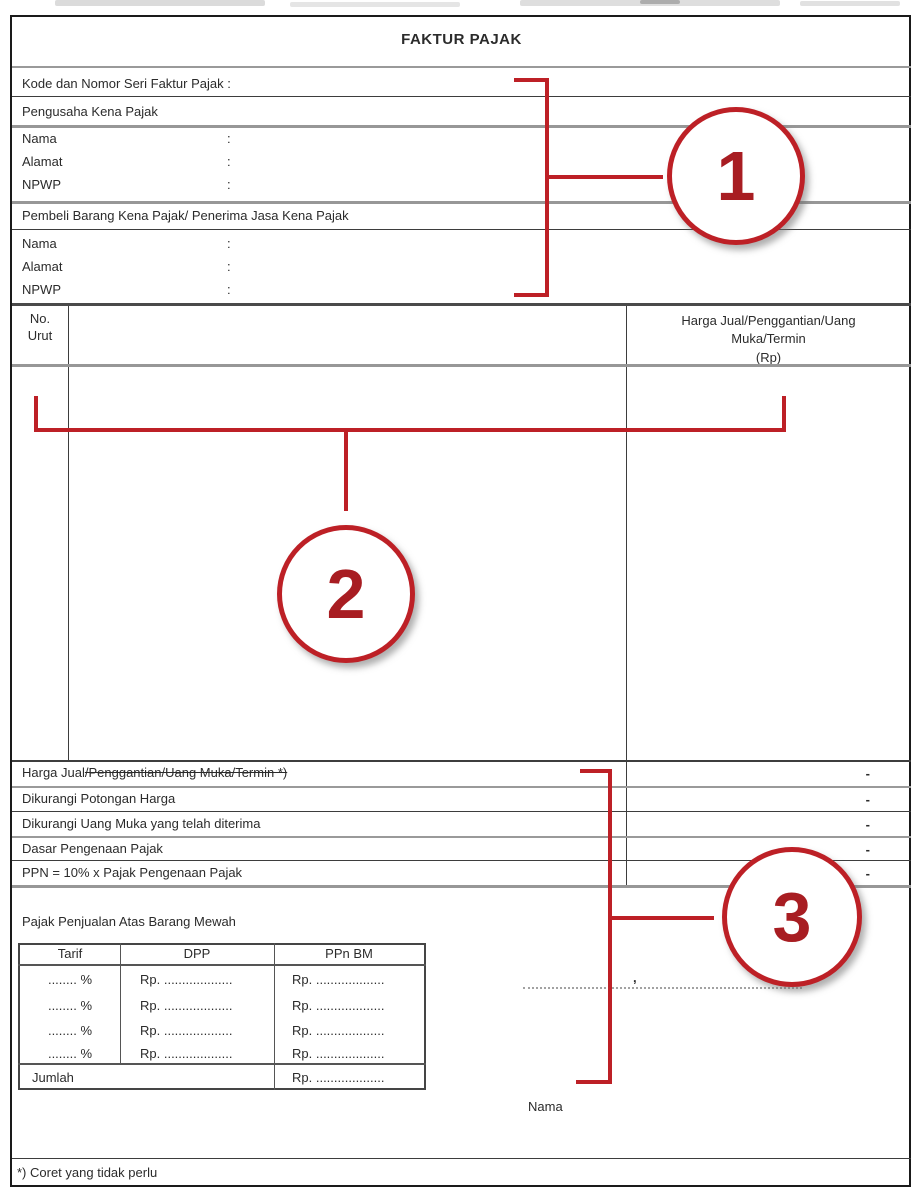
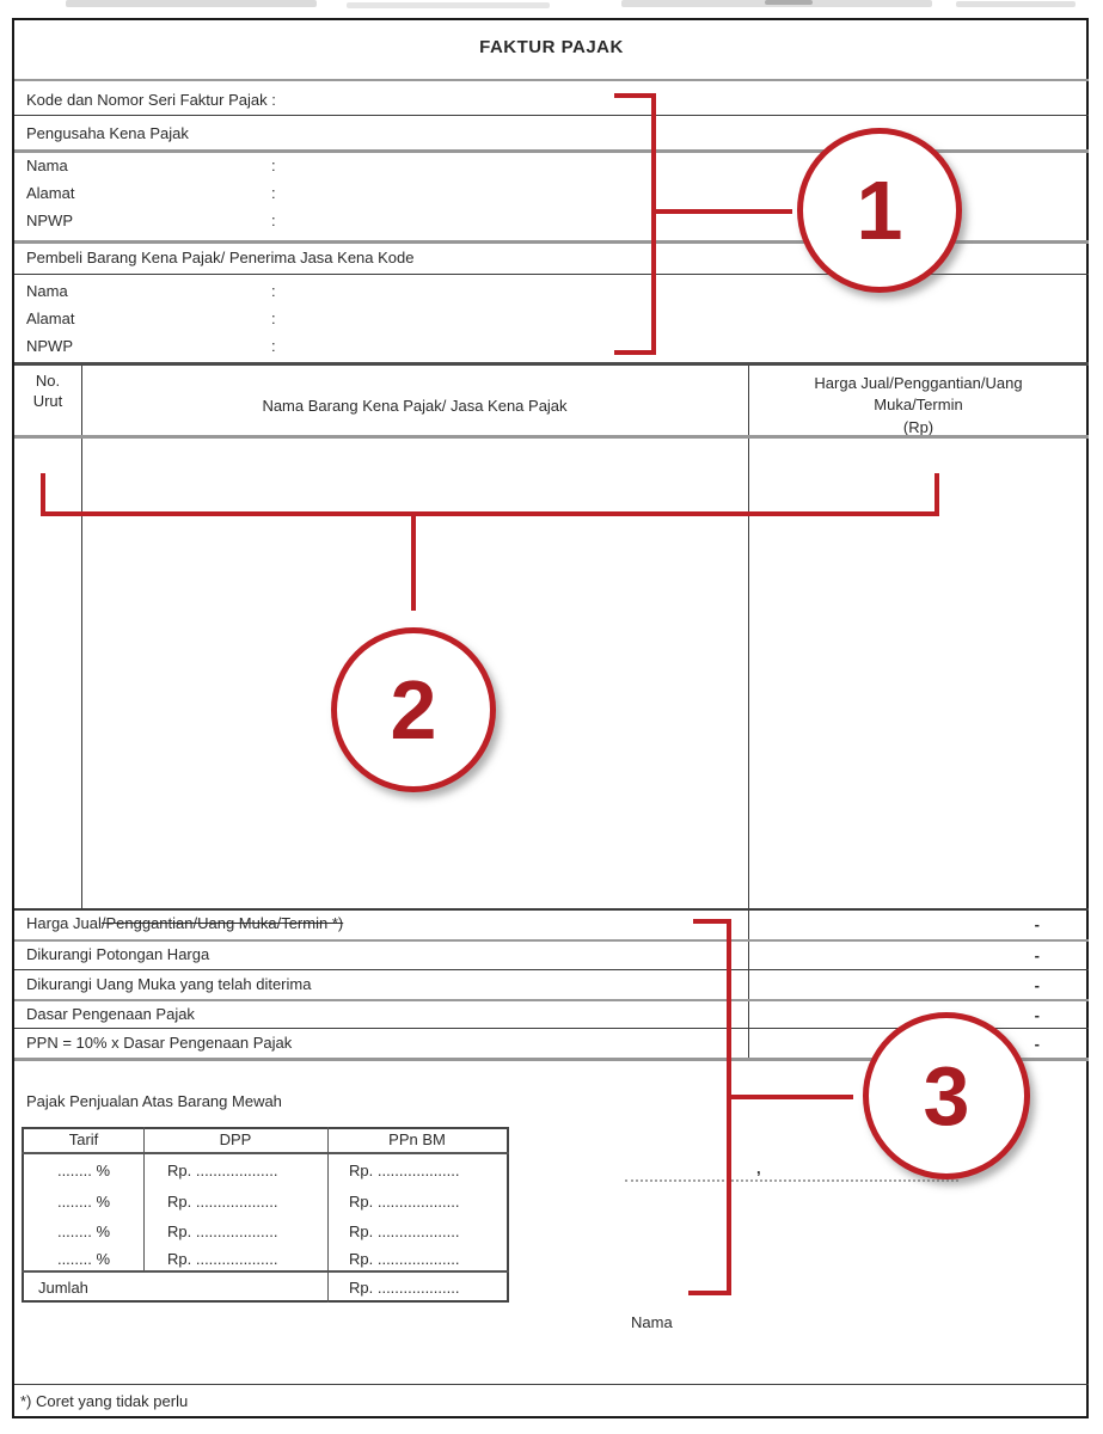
  FAKTUR PAJAK
  Kode dan Nomor Seri Faktur Pajak :
  Pengusaha Kena Pajak
  Nama
  :
  Alamat
  :
  NPWP
  :
- Pembeli Barang Kena Pajak/ Penerima Jasa Kena Pajak
+ Pembeli Barang Kena Pajak/ Penerima Jasa Kena Kode
  Nama
  :
  Alamat
  :
  NPWP
  :
  No.
  Urut
+ Nama Barang Kena Pajak/ Jasa Kena Pajak
  Harga Jual/Penggantian/Uang
  Muka/Termin
  (Rp)
  Harga Jual/Penggantian/Uang Muka/Termin *)
  -
  Dikurangi Potongan Harga
  -
  Dikurangi Uang Muka yang telah diterima
  -
  Dasar Pengenaan Pajak
  -
- PPN = 10% x Pajak Pengenaan Pajak
+ PPN = 10% x Dasar Pengenaan Pajak
  -
  Pajak Penjualan Atas Barang Mewah
  Tarif
  DPP
  PPn BM
  ........ %
  Rp. ...................
  Rp. ...................
  ........ %
  Rp. ...................
  Rp. ...................
  ........ %
  Rp. ...................
  Rp. ...................
  ........ %
  Rp. ...................
  Rp. ...................
  Jumlah
  Rp. ...................
  ,
  Nama
  *) Coret yang tidak perlu
  1
  2
  3
